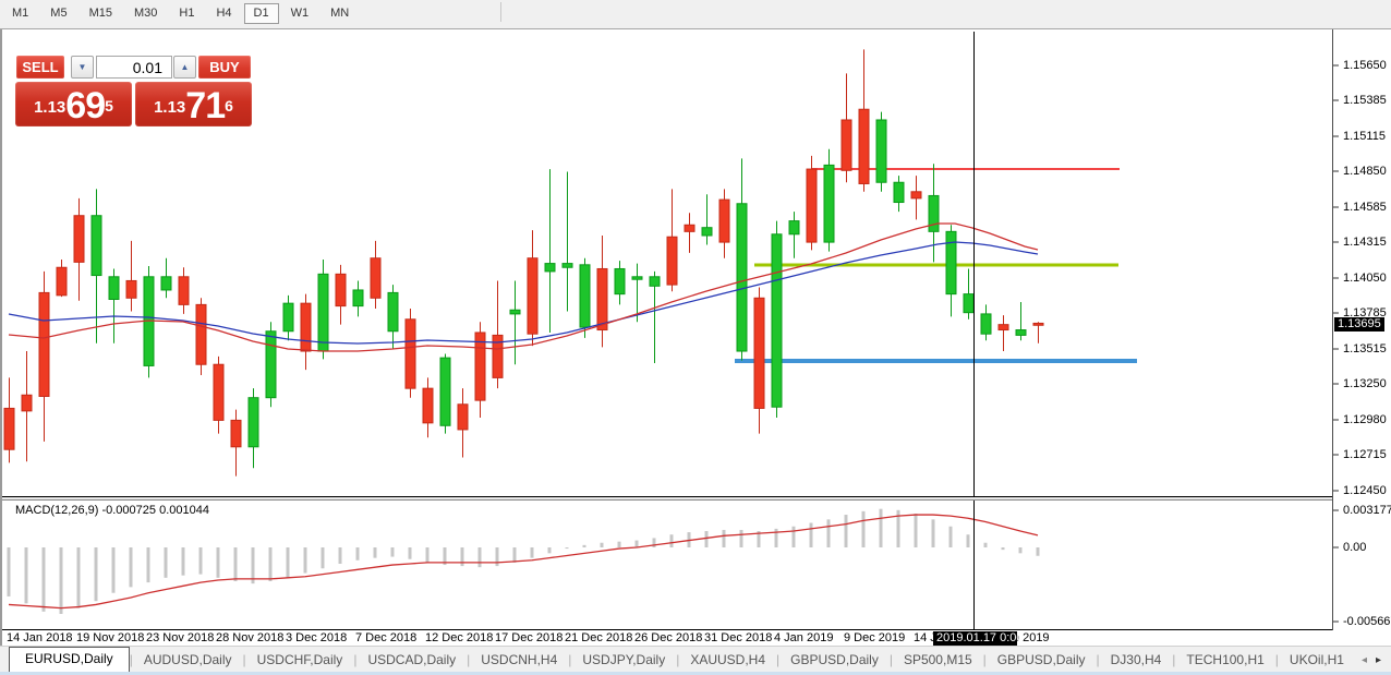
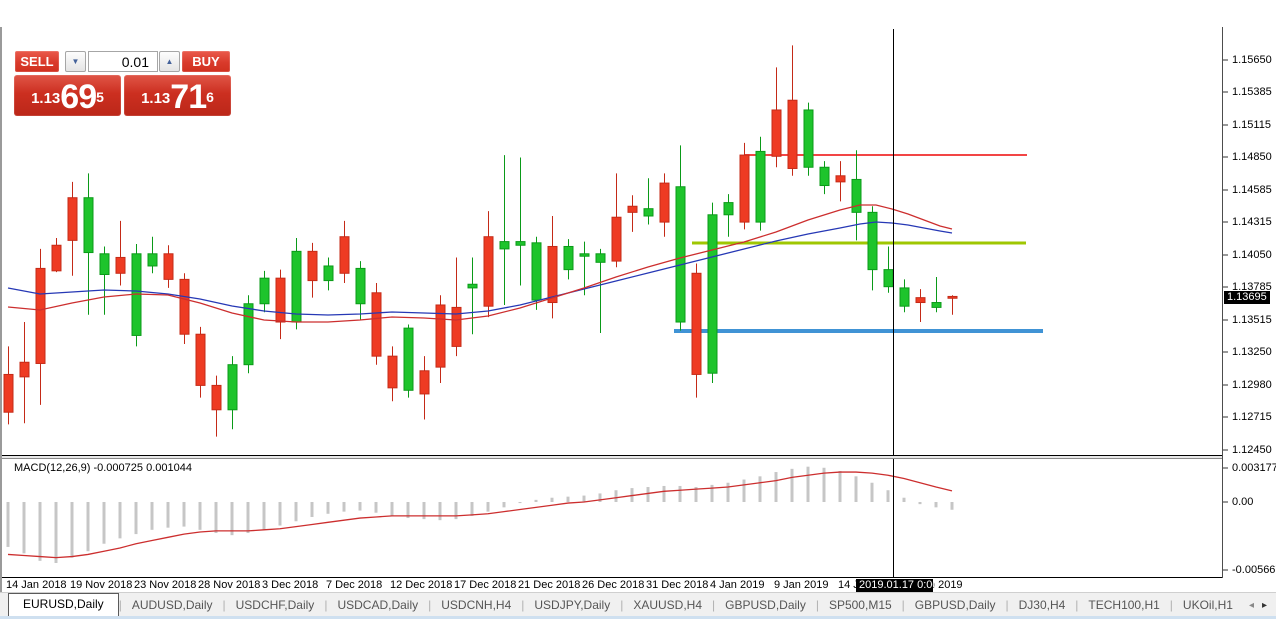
- M1 M5 M15 M30 H1 H4 D1 W1 MN
  SELL
  ▼
  0.01
  ▲
  BUY
  1.13
  69
  5
  1.13
  71
  6
  MACD(12,26,9) -0.000725 0.001044
  1.15650
  1.15385
  1.15115
  1.14850
  1.14585
  1.14315
  1.14050
  1.13785
  1.13515
  1.13250
  1.12980
  1.12715
  1.12450
  1.13695
  0.003177
  0.00
  -0.00566
  14 Jan 2018
  19 Nov 2018
  23 Nov 2018
  28 Nov 2018
  3 Dec 2018
  7 Dec 2018
  12 Dec 2018
  17 Dec 2018
  21 Dec 2018
  26 Dec 2018
  31 Dec 2018
  4 Jan 2019
- 9 Dec 2019
+ 9 Jan 2019
  2019.01.17 0:00
  EURUSD,Daily
  |
  AUDUSD,Daily
  |
  USDCHF,Daily
  |
  USDCAD,Daily
  |
  USDCNH,H4
  |
  USDJPY,Daily
  |
  XAUUSD,H4
  |
  GBPUSD,Daily
  |
  SP500,M15
  |
  GBPUSD,Daily
  |
  DJ30,H4
  |
  TECH100,H1
  |
  UKOil,H1
  ◂ ▸
